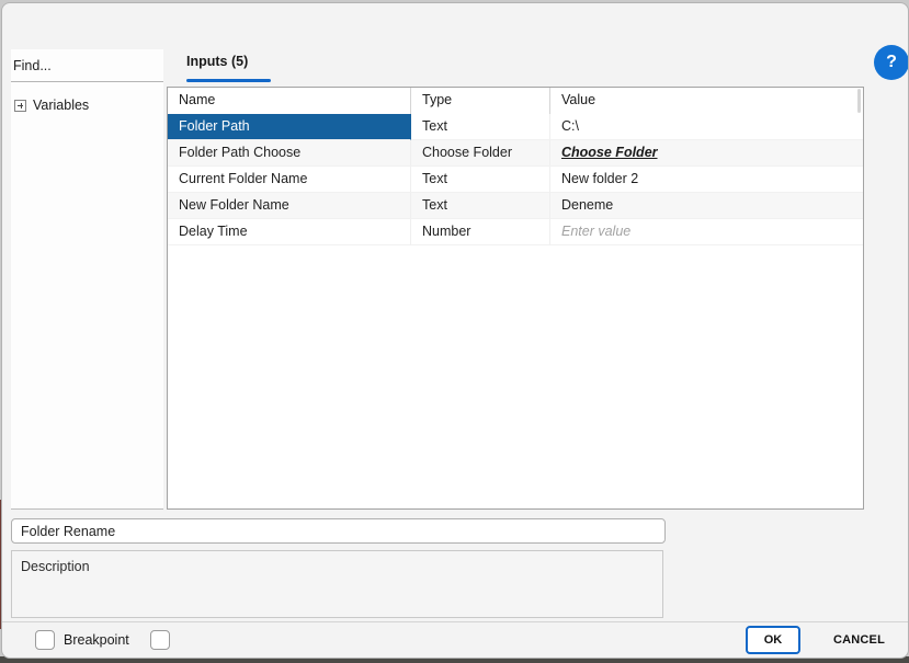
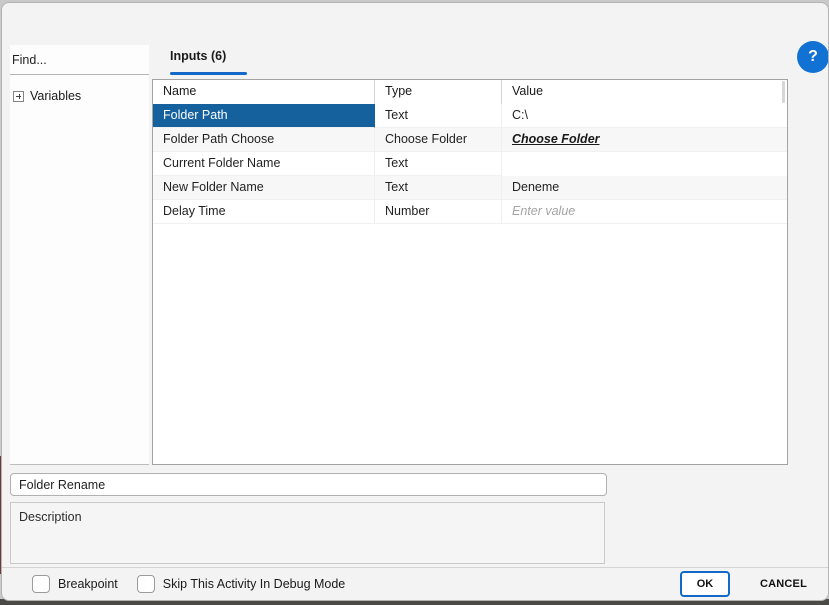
  ?
  Find...
  Variables
- Inputs (5)
+ Inputs (6)
  Name
  Type
  Value
  Folder Path
  Text
  C:\
  Folder Path Choose
  Choose Folder
  Choose Folder
  Current Folder Name
  Text
- New folder 2
  New Folder Name
  Text
  Deneme
  Delay Time
  Number
  Enter value
  Folder Rename
  Description
  Breakpoint
+ Skip This Activity In Debug Mode
  OK
  CANCEL
